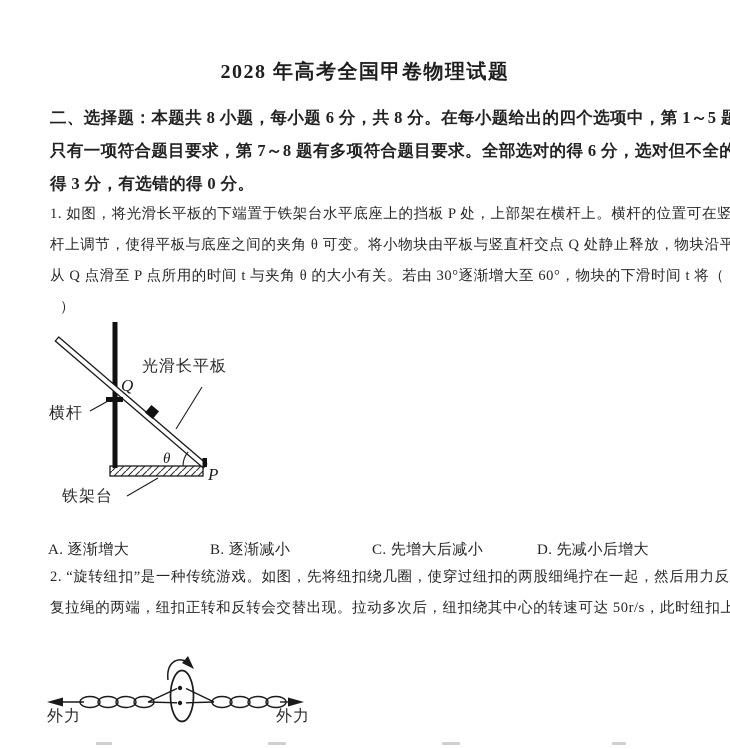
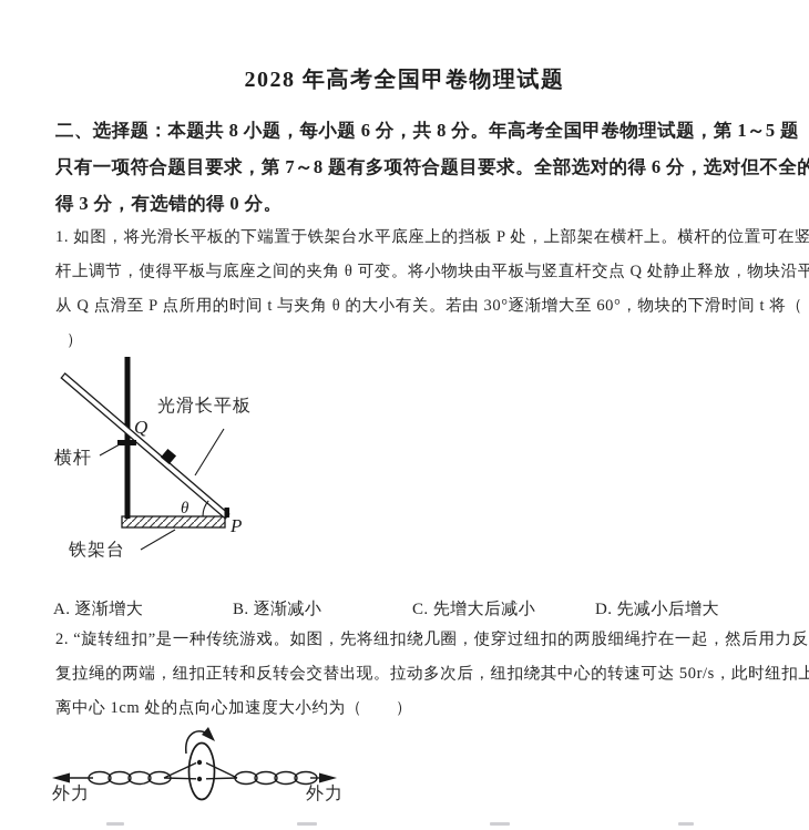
  2028 年高考全国甲卷物理试题
- 二、选择题：本题共 8 小题，每小题 6 分，共 8 分。在每小题给出的四个选项中，第 1～5 题
+ 二、选择题：本题共 8 小题，每小题 6 分，共 8 分。年高考全国甲卷物理试题，第 1～5 题
  只有一项符合题目要求，第 7～8 题有多项符合题目要求。全部选对的得 6 分，选对但不全的
  得 3 分，有选错的得 0 分。
  1. 如图，将光滑长平板的下端置于铁架台水平底座上的挡板 P 处，上部架在横杆上。横杆的位置可在竖
  杆上调节，使得平板与底座之间的夹角 θ 可变。将小物块由平板与竖直杆交点 Q 处静止释放，物块沿平
  从 Q 点滑至 P 点所用的时间 t 与夹角 θ 的大小有关。若由 30°逐渐增大至 60°，物块的下滑时间 t 将（
  ）
  Q
  P
  θ
  光滑长平板
  横杆
  铁架台
  A. 逐渐增大
  B. 逐渐减小
  C. 先增大后减小
  D. 先减小后增大
  2. “旋转纽扣”是一种传统游戏。如图，先将纽扣绕几圈，使穿过纽扣的两股细绳拧在一起，然后用力反
  复拉绳的两端，纽扣正转和反转会交替出现。拉动多次后，纽扣绕其中心的转速可达 50r/s，此时纽扣上
+ 离中心 1cm 处的点向心加速度大小约为（ ）
  外力
  外力
